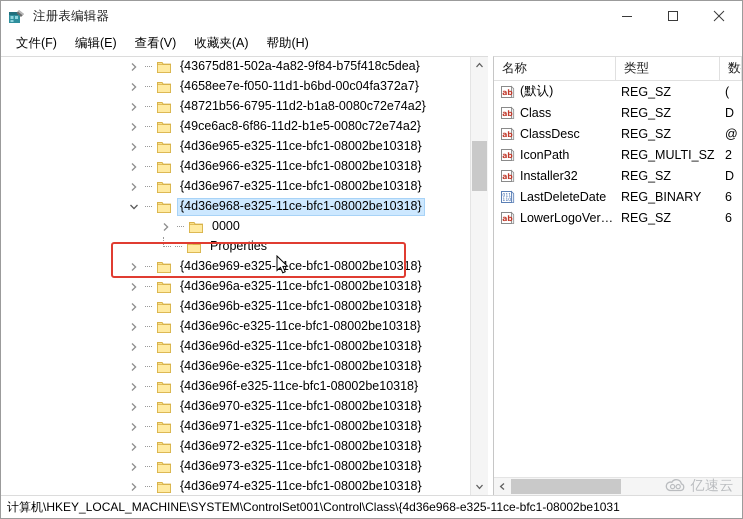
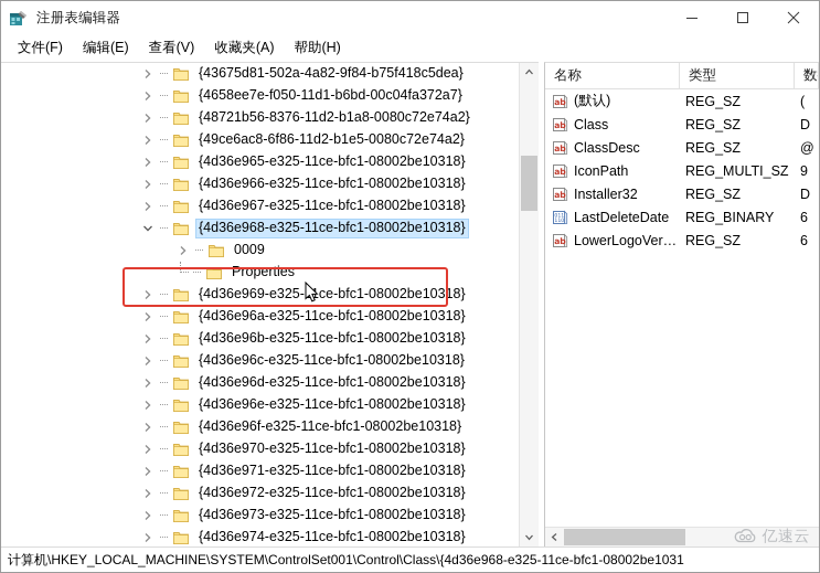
  注册表编辑器
  文件(F)
  编辑(E)
  查看(V)
  收藏夹(A)
  帮助(H)
  {43675d81-502a-4a82-9f84-b75f418c5dea}
  {4658ee7e-f050-11d1-b6bd-00c04fa372a7}
- {48721b56-6795-11d2-b1a8-0080c72e74a2}
+ {48721b56-8376-11d2-b1a8-0080c72e74a2}
  {49ce6ac8-6f86-11d2-b1e5-0080c72e74a2}
  {4d36e965-e325-11ce-bfc1-08002be10318}
  {4d36e966-e325-11ce-bfc1-08002be10318}
  {4d36e967-e325-11ce-bfc1-08002be10318}
  {4d36e968-e325-11ce-bfc1-08002be10318}
- 0000
+ 0009
  Properties
  {4d36e969-e325-ce-bfc1-08002be10318}
  {4d36e96a-e325-11ce-bfc1-08002be10318}
  {4d36e96b-e325-11ce-bfc1-08002be10318}
  {4d36e96c-e325-11ce-bfc1-08002be10318}
  {4d36e96d-e325-11ce-bfc1-08002be10318}
  {4d36e96e-e325-11ce-bfc1-08002be10318}
  {4d36e96f-e325-11ce-bfc1-08002be10318}
  {4d36e970-e325-11ce-bfc1-08002be10318}
  {4d36e971-e325-11ce-bfc1-08002be10318}
  {4d36e972-e325-11ce-bfc1-08002be10318}
  {4d36e973-e325-11ce-bfc1-08002be10318}
  {4d36e974-e325-11ce-bfc1-08002be10318}
  名称
  类型
  ab
  (默认)
  REG_SZ
  (
  ab
  Class
  REG_SZ
  D
  ab
  ClassDesc
  REG_SZ
  @
  ab
  IconPath
  REG_MULTI_SZ
- 2
+ 9
  ab
  Installer32
  REG_SZ
  D
  LastDeleteDate
  REG_BINARY
  6
  ab
  LowerLogoVer…
  REG_SZ
  6
  计算机\HKEY_LOCAL_MACHINE\SYSTEM\ControlSet001\Control\Class\{4d36e968-e325-11ce-bfc1-08002be1031
  亿速云
